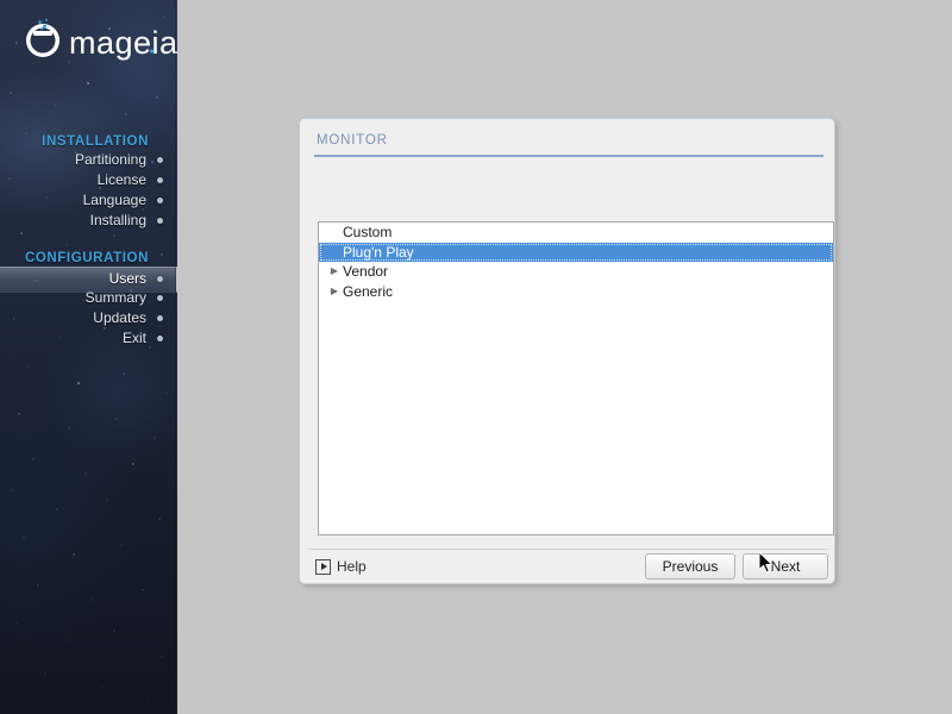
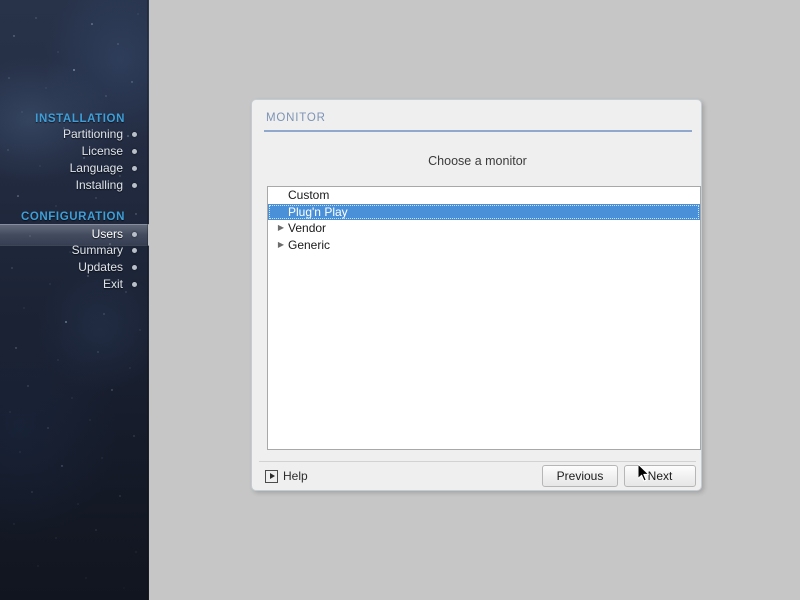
- mageia
  INSTALLATION
  Partitioning
  License
  Language
  Installing
  CONFIGURATION
  Users
  Summary
  Updates
  Exit
  MONITOR
+ Choose a monitor
  Custom
  Plug'n Play
  ▶
  Vendor
  ▶
  Generic
  Help
  Previous
  Next
